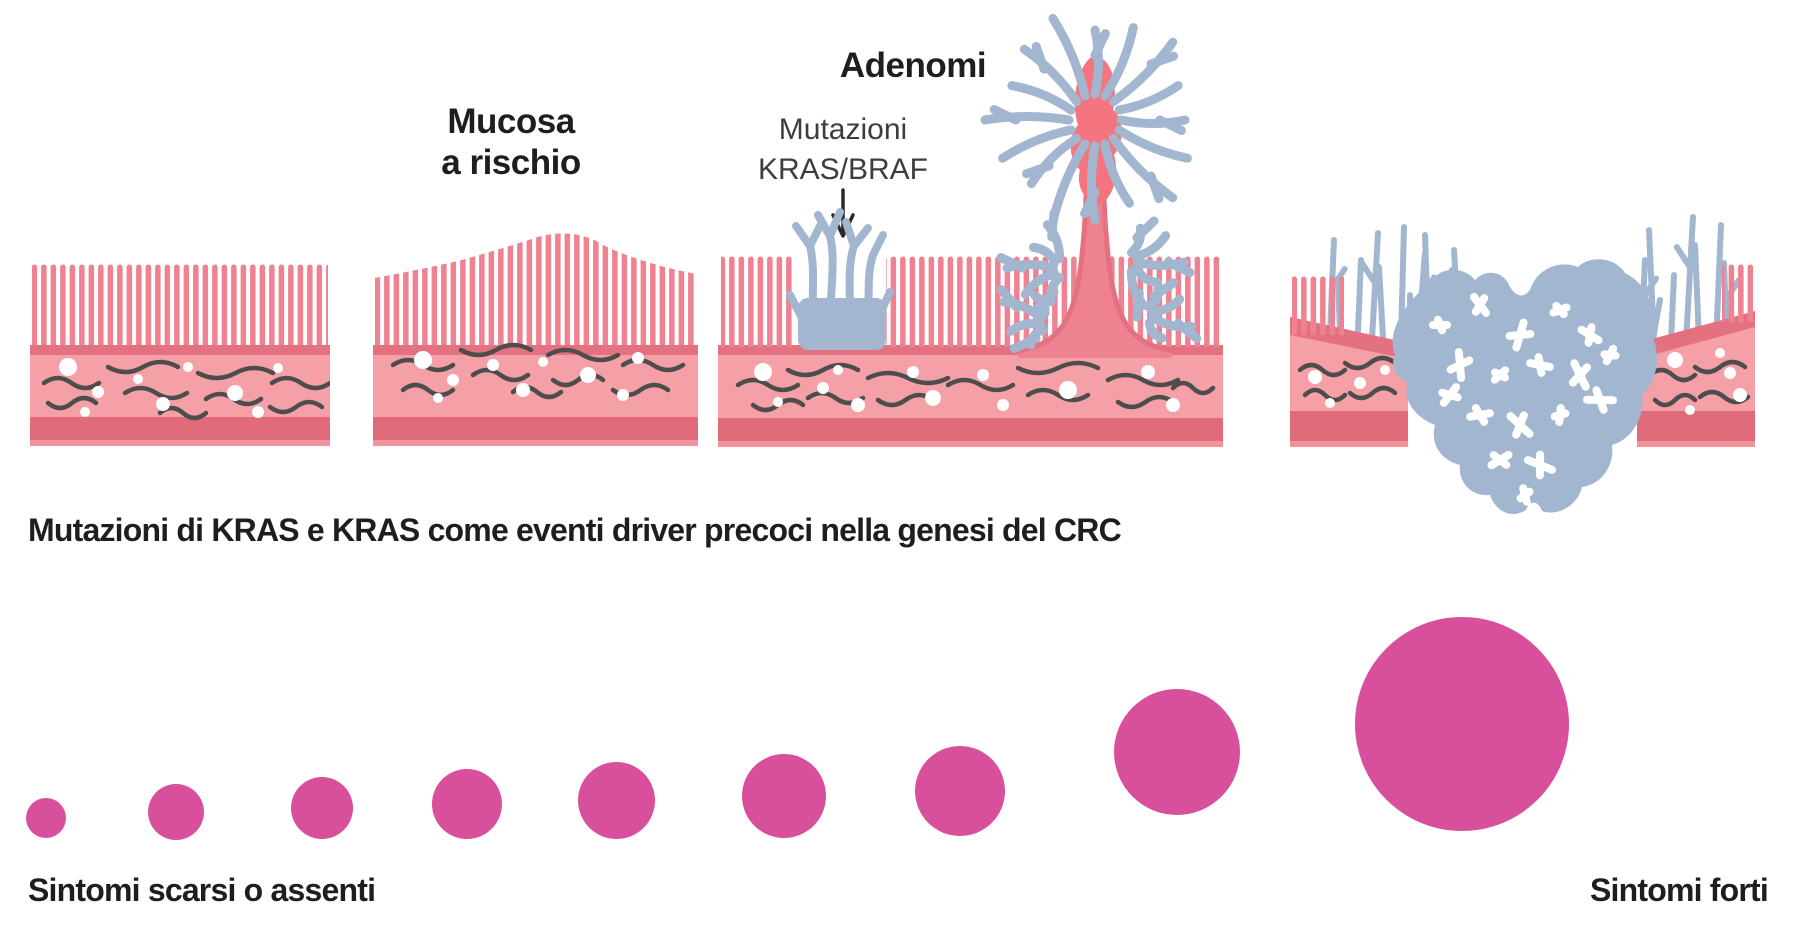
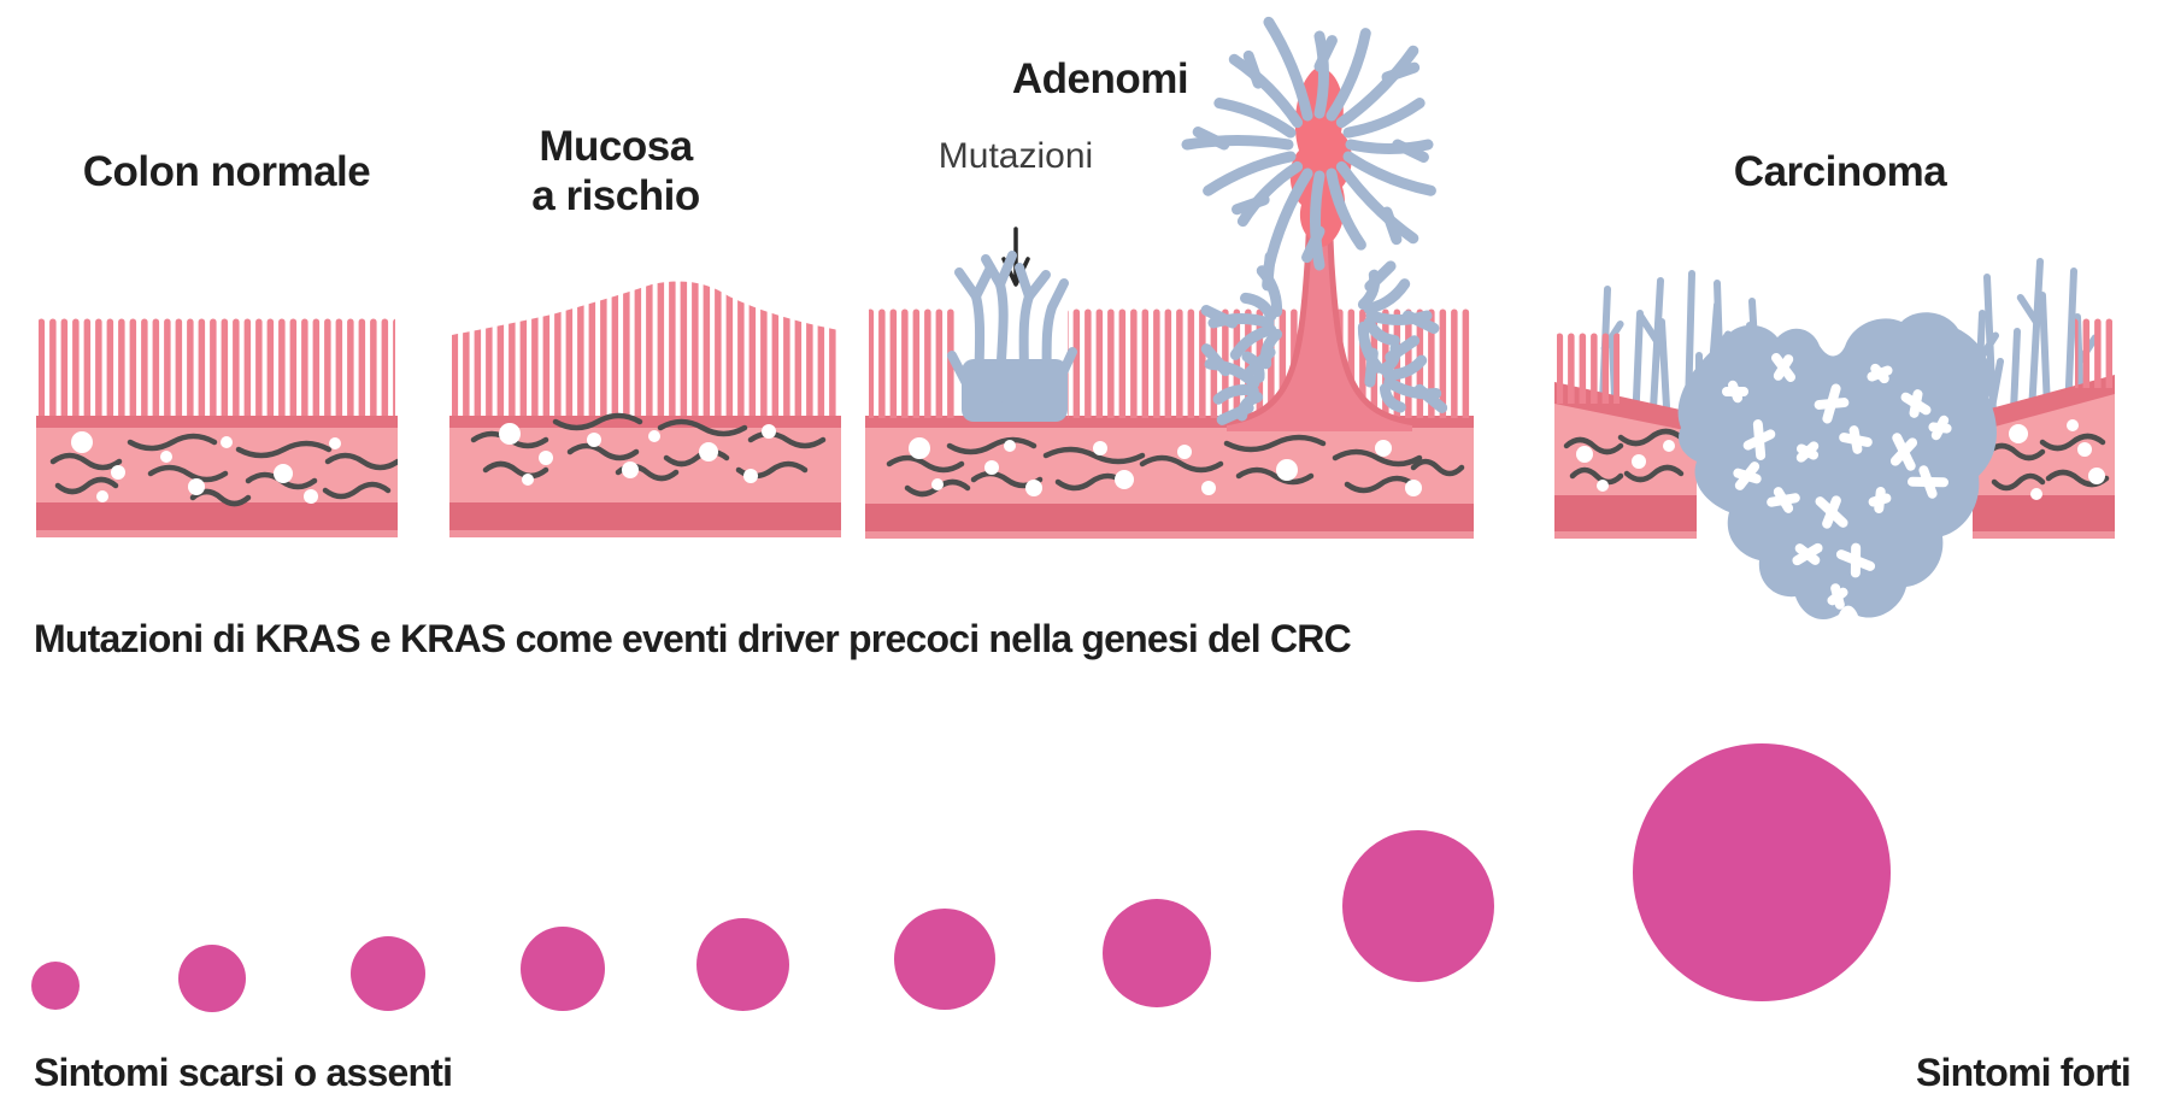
+ Colon normale
  Mucosa
  a rischio
  Adenomi
+ Carcinoma
  Mutazioni
- KRAS/BRAF
  Mutazioni di KRAS e KRAS come eventi driver precoci nella genesi del CRC
  Sintomi scarsi o assenti
  Sintomi forti
